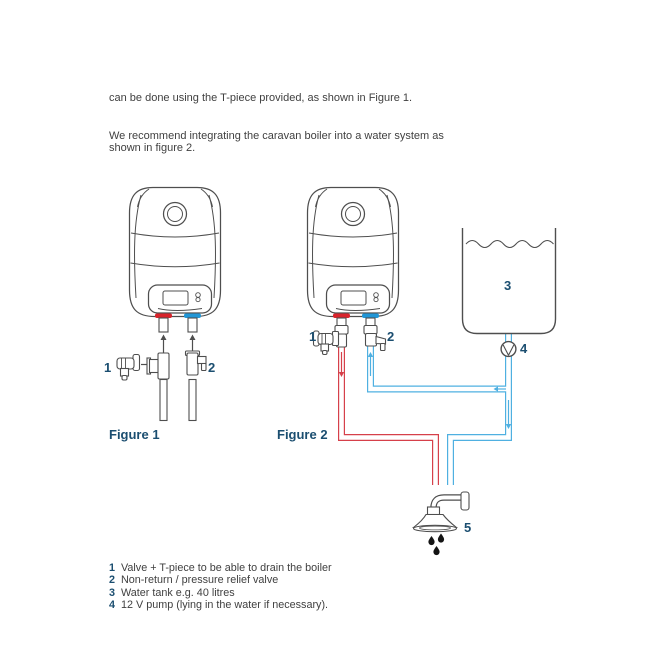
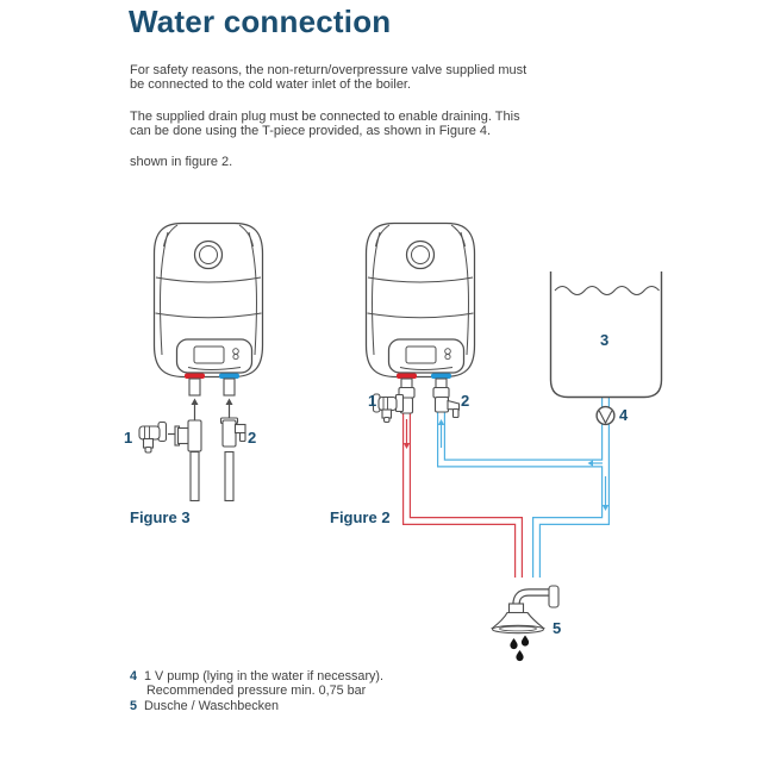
+ Water connection
+ For safety reasons, the non-return/overpressure valve supplied must
+ be connected to the cold water inlet of the boiler.
+ The supplied drain plug must be connected to enable draining. This
- can be done using the T-piece provided, as shown in Figure 1.
+ can be done using the T-piece provided, as shown in Figure 4.
- We recommend integrating the caravan boiler into a water system as
  shown in figure 2.
  1
  2
  1
  2
  3
  4
  5
- Figure 1
+ Figure 3
  Figure 2
- 1 Valve + T-piece to be able to drain the boiler
- 2 Non-return / pressure relief valve
- 3 Water tank e.g. 40 litres
- 4 12 V pump (lying in the water if necessary).
+ 4 1 V pump (lying in the water if necessary).
+ Recommended pressure min. 0,75 bar
+ 5 Dusche / Waschbecken
